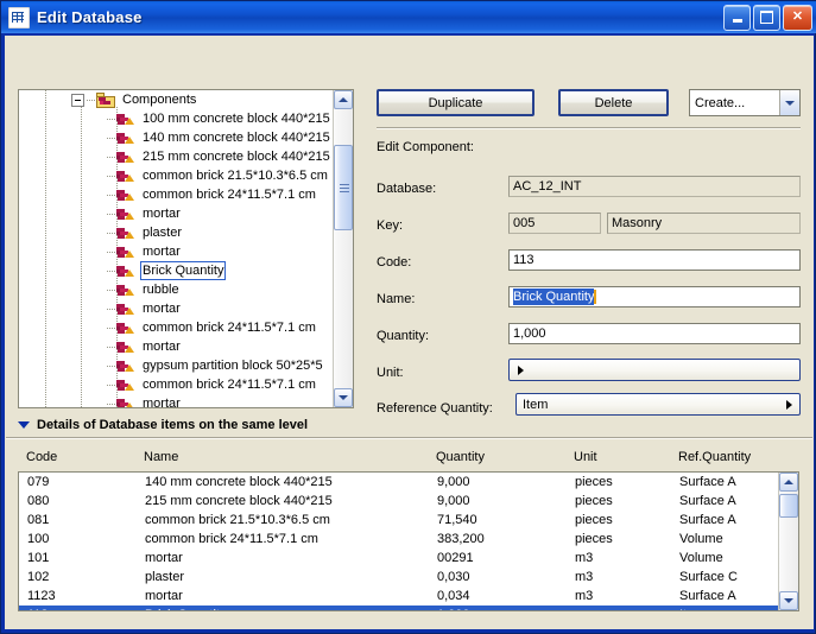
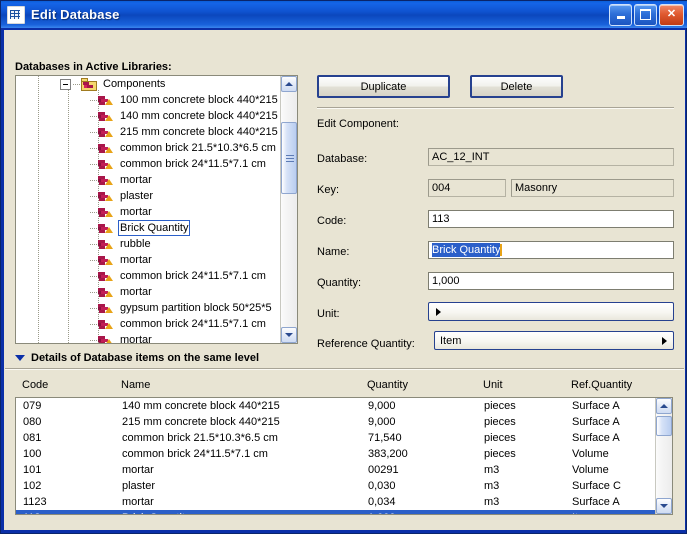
  Edit Database
  ✕
+ Databases in Active Libraries:
  Components
  100 mm concrete block 440*215
  140 mm concrete block 440*215
  215 mm concrete block 440*215
  common brick 21.5*10.3*6.5 cm
  common brick 24*11.5*7.1 cm
  mortar
  plaster
  mortar
  Brick Quantity
  rubble
  mortar
  common brick 24*11.5*7.1 cm
  mortar
  gypsum partition block 50*25*5
  common brick 24*11.5*7.1 cm
  mortar
  Duplicate
  Delete
- Create...
  Edit Component:
  Database:
  AC_12_INT
  Key:
- 005
+ 004
  Masonry
  Code:
  113
  Name:
  Brick Quantity
  Quantity:
  1,000
  Unit:
  Reference Quantity:
  Item
  Details of Database items on the same level
  Code
  Name
  Quantity
  Unit
  Ref.Quantity
  079
  140 mm concrete block 440*215
  9,000
  pieces
  Surface A
  080
  215 mm concrete block 440*215
  9,000
  pieces
  Surface A
  081
  common brick 21.5*10.3*6.5 cm
  71,540
  pieces
  Surface A
  100
  common brick 24*11.5*7.1 cm
  383,200
  pieces
  Volume
  101
  mortar
  00291
  m3
  Volume
  102
  plaster
  0,030
  m3
  Surface C
  1123
  mortar
  0,034
  m3
  Surface A
